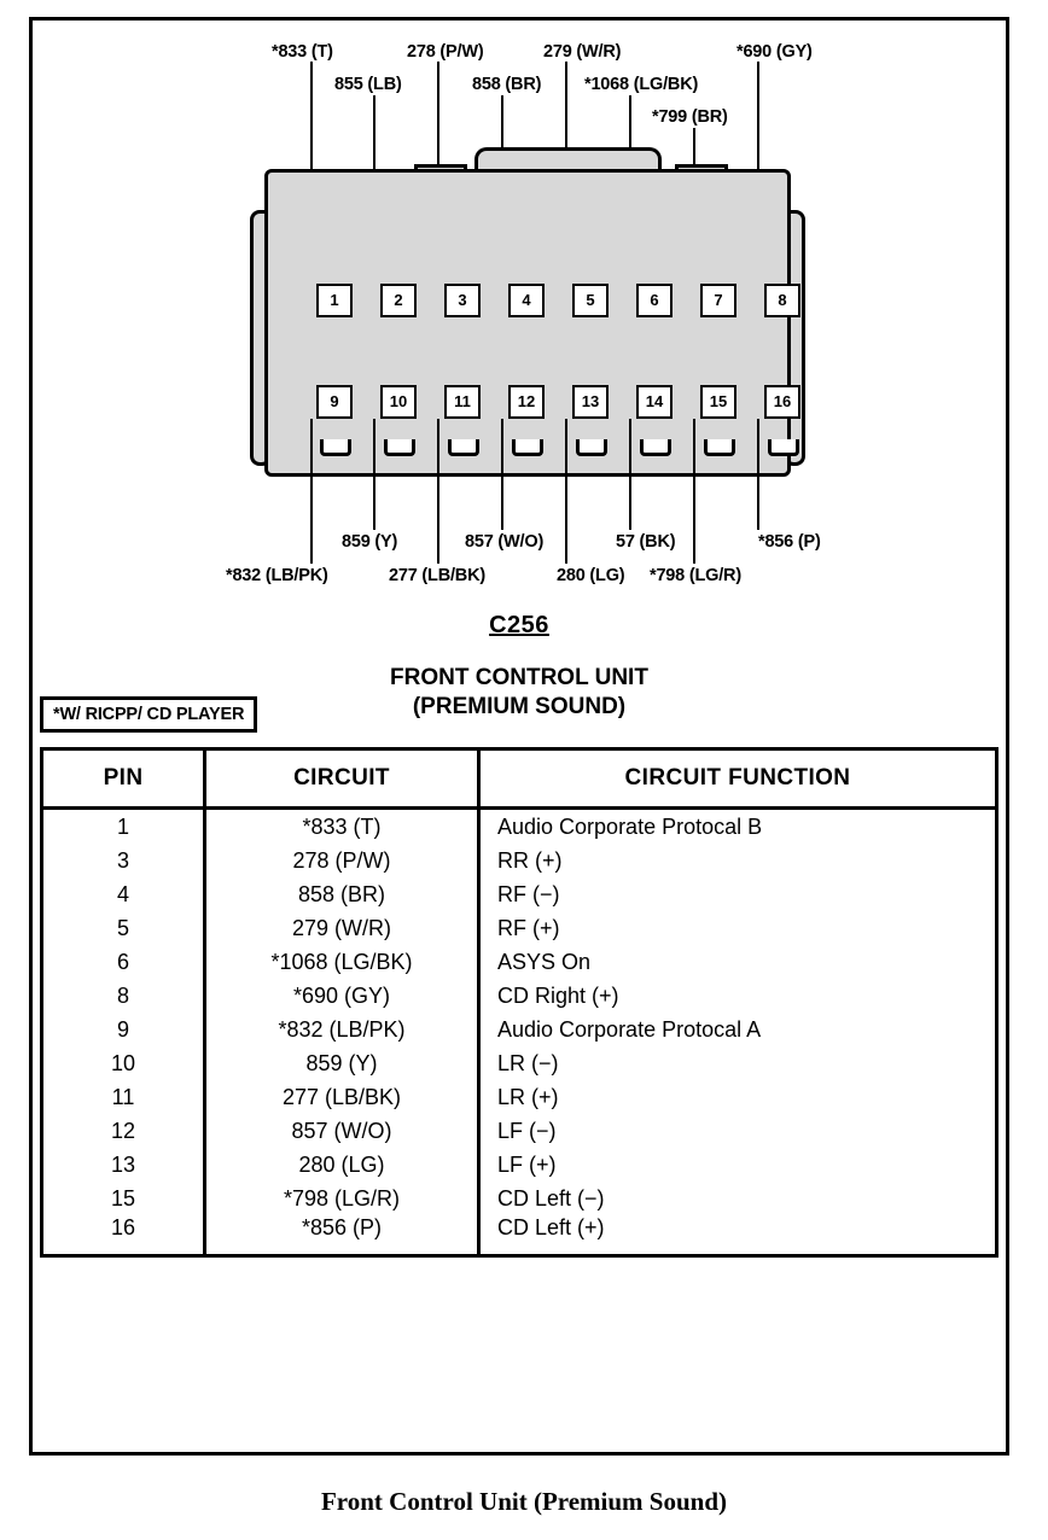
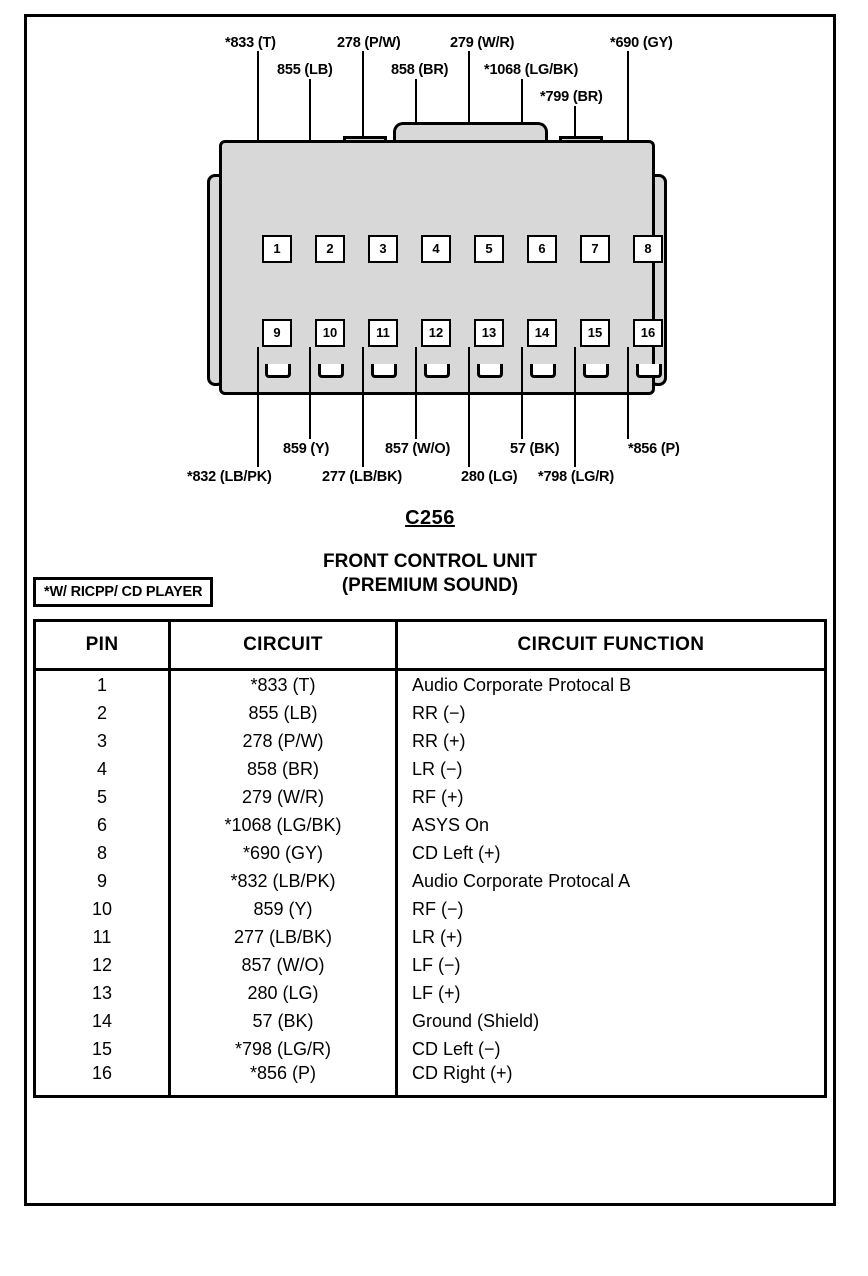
  *833 (T)
  855 (LB)
  278 (P/W)
  858 (BR)
  279 (W/R)
  *1068 (LG/BK)
  *799 (BR)
  *690 (GY)
  1
  2
  3
  4
  5
  6
  7
  8
  9
  10
  11
  12
  13
  14
  15
  16
  *832 (LB/PK)
  859 (Y)
  277 (LB/BK)
  857 (W/O)
  280 (LG)
  57 (BK)
  *798 (LG/R)
  *856 (P)
  C256
  FRONT CONTROL UNIT
  (PREMIUM SOUND)
  *W/ RICPP/ CD PLAYER
  PIN	CIRCUIT	CIRCUIT FUNCTION
  1	*833 (T)	Audio Corporate Protocal B
+ 2	855 (LB)	RR (−)
  3	278 (P/W)	RR (+)
- 4	858 (BR)	RF (−)
+ 4	858 (BR)	LR (−)
  5	279 (W/R)	RF (+)
  6	*1068 (LG/BK)	ASYS On
- 8	*690 (GY)	CD Right (+)
+ 8	*690 (GY)	CD Left (+)
  9	*832 (LB/PK)	Audio Corporate Protocal A
- 10	859 (Y)	LR (−)
+ 10	859 (Y)	RF (−)
  11	277 (LB/BK)	LR (+)
  12	857 (W/O)	LF (−)
  13	280 (LG)	LF (+)
+ 14	57 (BK)	Ground (Shield)
  15	*798 (LG/R)	CD Left (−)
- 16	*856 (P)	CD Left (+)
+ 16	*856 (P)	CD Right (+)
- Front Control Unit (Premium Sound)
